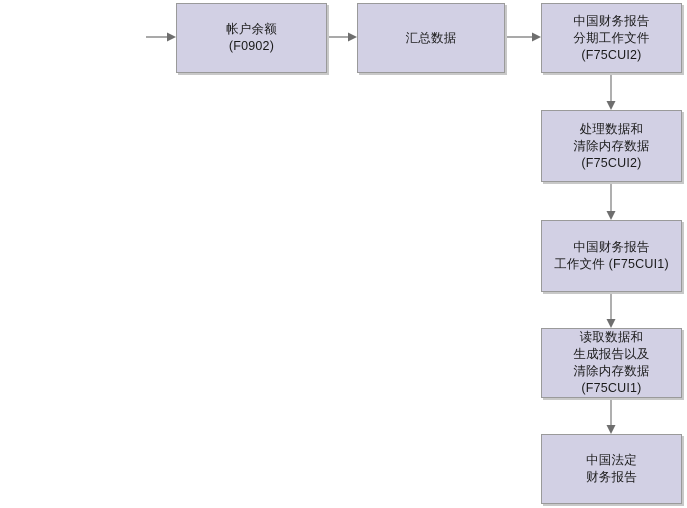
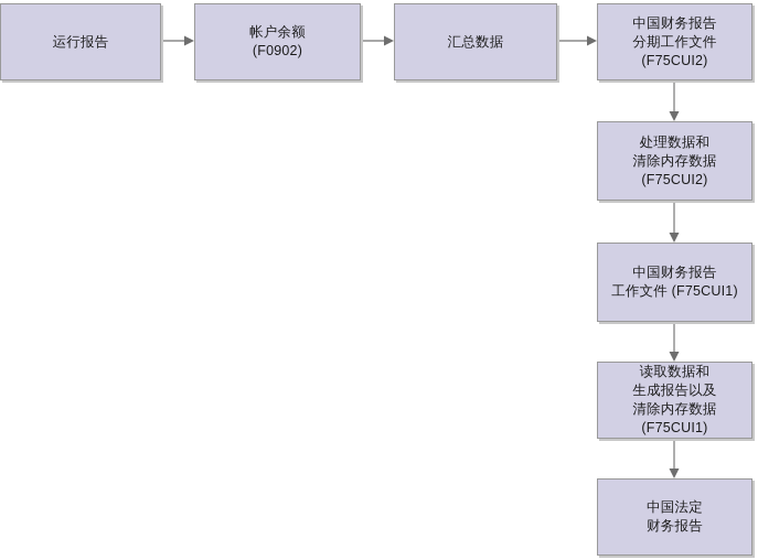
+ 运行报告
  帐户余额
  (F0902)
  汇总数据
  中国财务报告
  分期工作文件
  (F75CUI2)
  处理数据和
  清除内存数据
  (F75CUI2)
  中国财务报告
  工作文件 (F75CUI1)
  读取数据和
  生成报告以及
  清除内存数据
  (F75CUI1)
  中国法定
  财务报告
